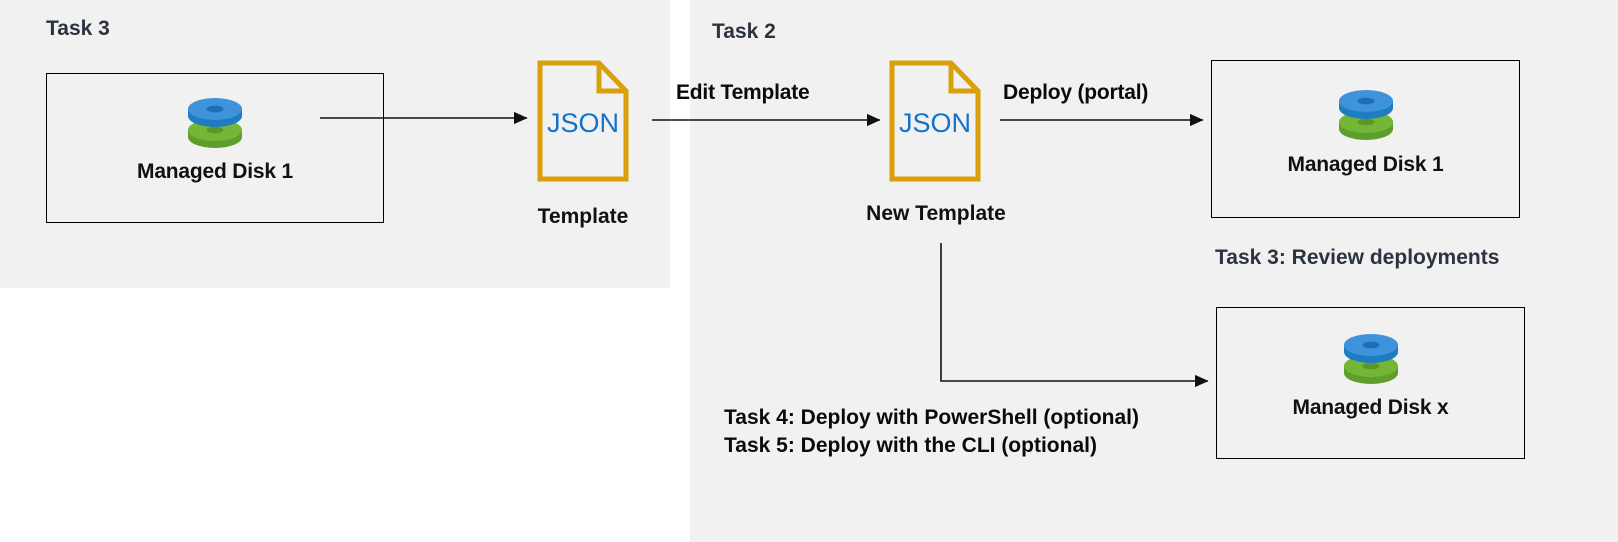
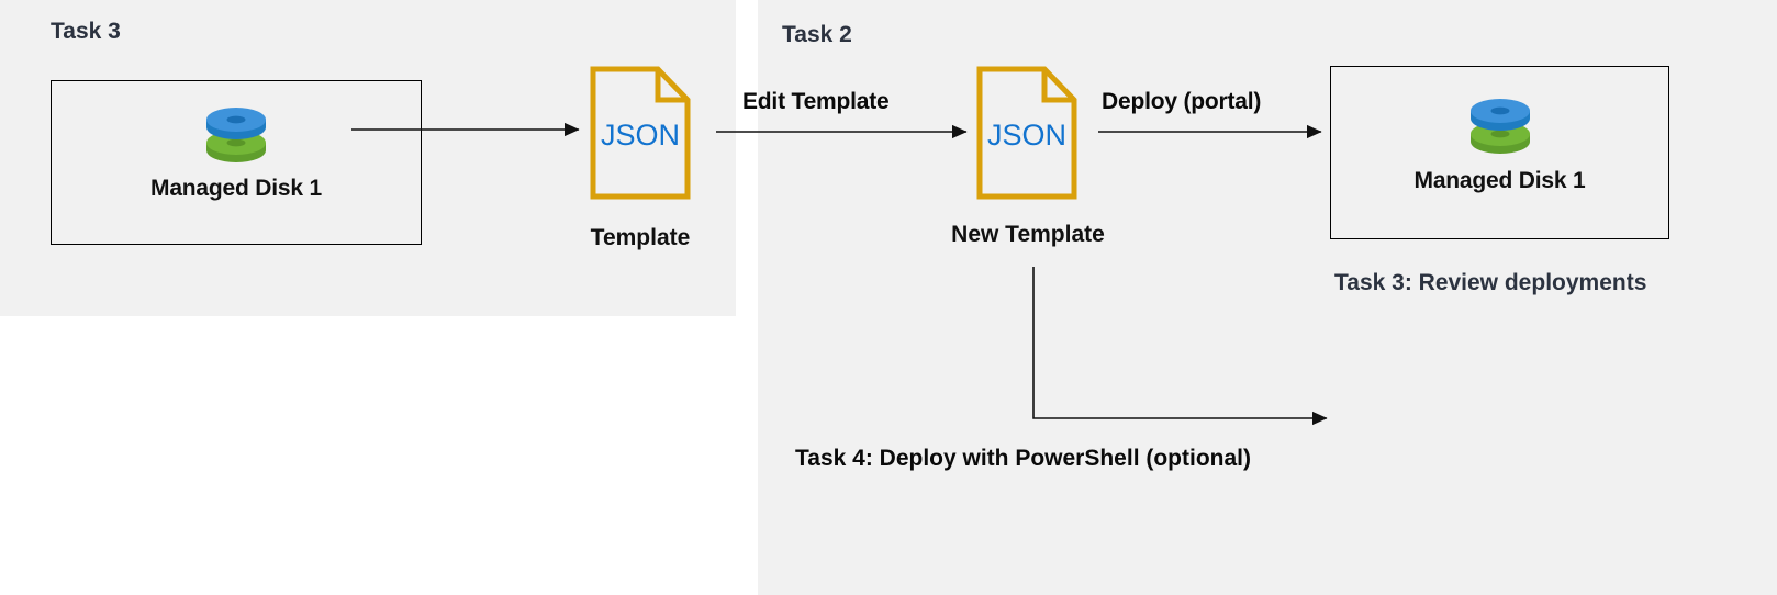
  Task 3
  Managed Disk 1
  JSON
  Template
  Task 2
  Edit Template
  JSON
  New Template
  Deploy (portal)
  Managed Disk 1
  Task 3: Review deployments
  Task 4: Deploy with PowerShell (optional)
- Task 5: Deploy with the CLI (optional)
- Managed Disk x
